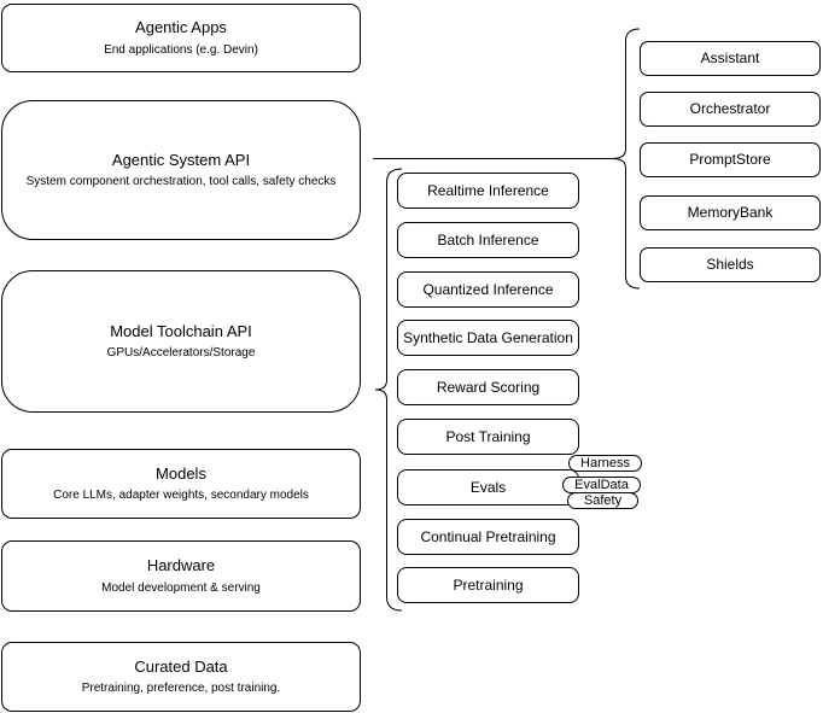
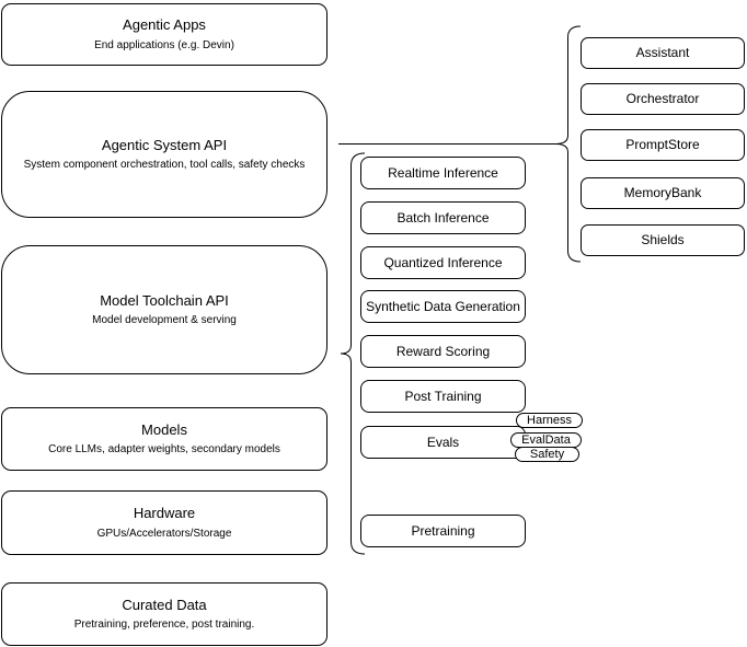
  Agentic Apps
  End applications (e.g. Devin)
  Agentic System API
  System component orchestration, tool calls, safety checks
  Model Toolchain API
- GPUs/Accelerators/Storage
+ Model development & serving
  Models
  Core LLMs, adapter weights, secondary models
  Hardware
- Model development & serving
+ GPUs/Accelerators/Storage
  Curated Data
  Pretraining, preference, post training.
  Realtime Inference
  Batch Inference
  Quantized Inference
  Synthetic Data Generation
  Reward Scoring
  Post Training
  Evals
- Continual Pretraining
  Pretraining
  Harness
  EvalData
  Safety
  Assistant
  Orchestrator
  PromptStore
  MemoryBank
  Shields
